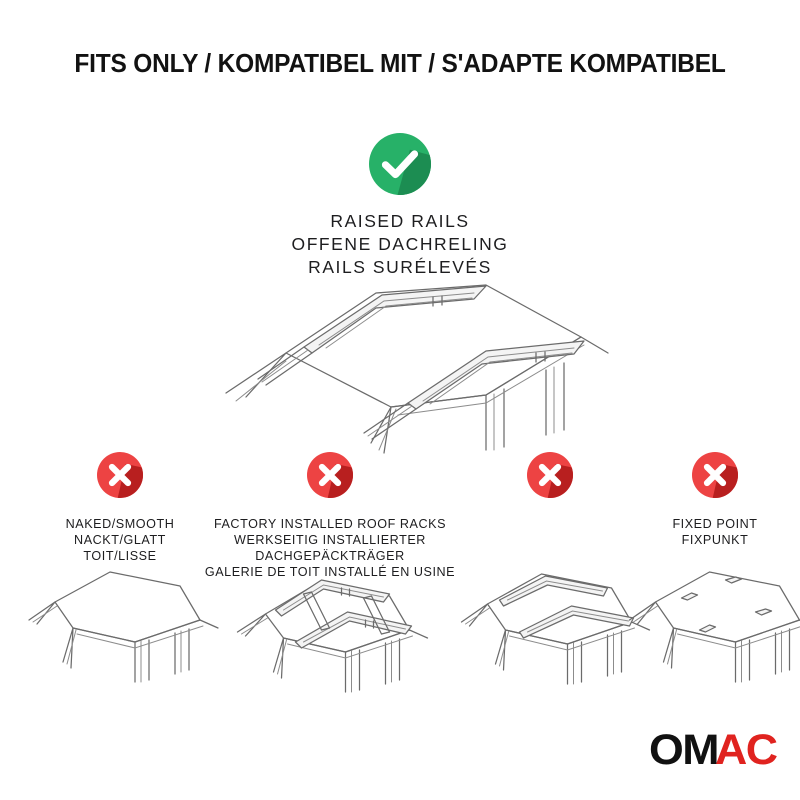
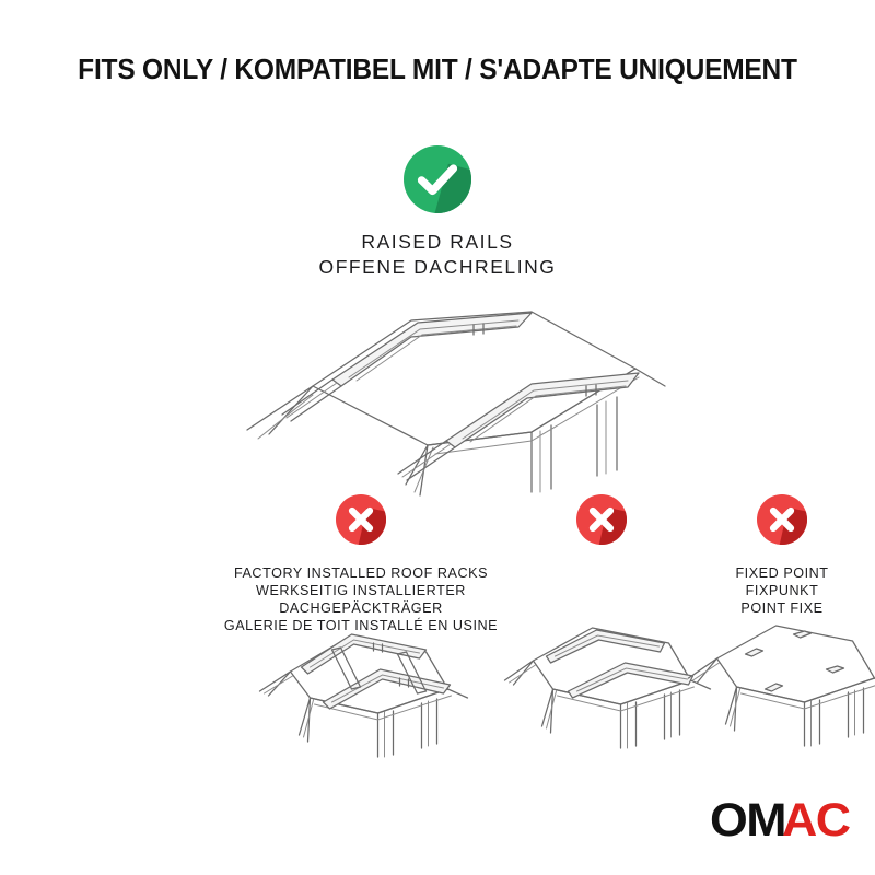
- FITS ONLY / KOMPATIBEL MIT / S'ADAPTE KOMPATIBEL
+ FITS ONLY / KOMPATIBEL MIT / S'ADAPTE UNIQUEMENT
  RAISED RAILS
  OFFENE DACHRELING
- RAILS SURÉLEVÉS
- NAKED/SMOOTH
- NACKT/GLATT
- TOIT/LISSE
  FACTORY INSTALLED ROOF RACKS
  WERKSEITIG INSTALLIERTER
  DACHGEPÄCKTRÄGER
  GALERIE DE TOIT INSTALLÉ EN USINE
  FIXED POINT
  FIXPUNKT
+ POINT FIXE
  OM
  AC
